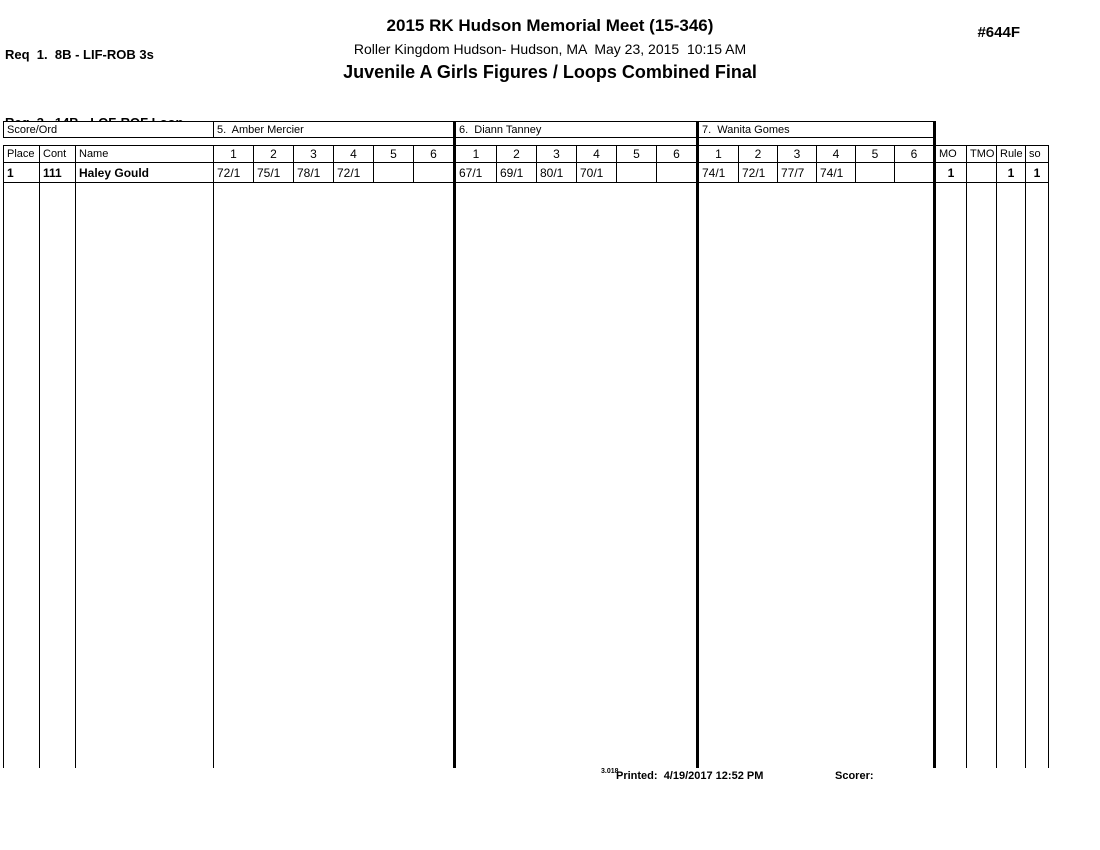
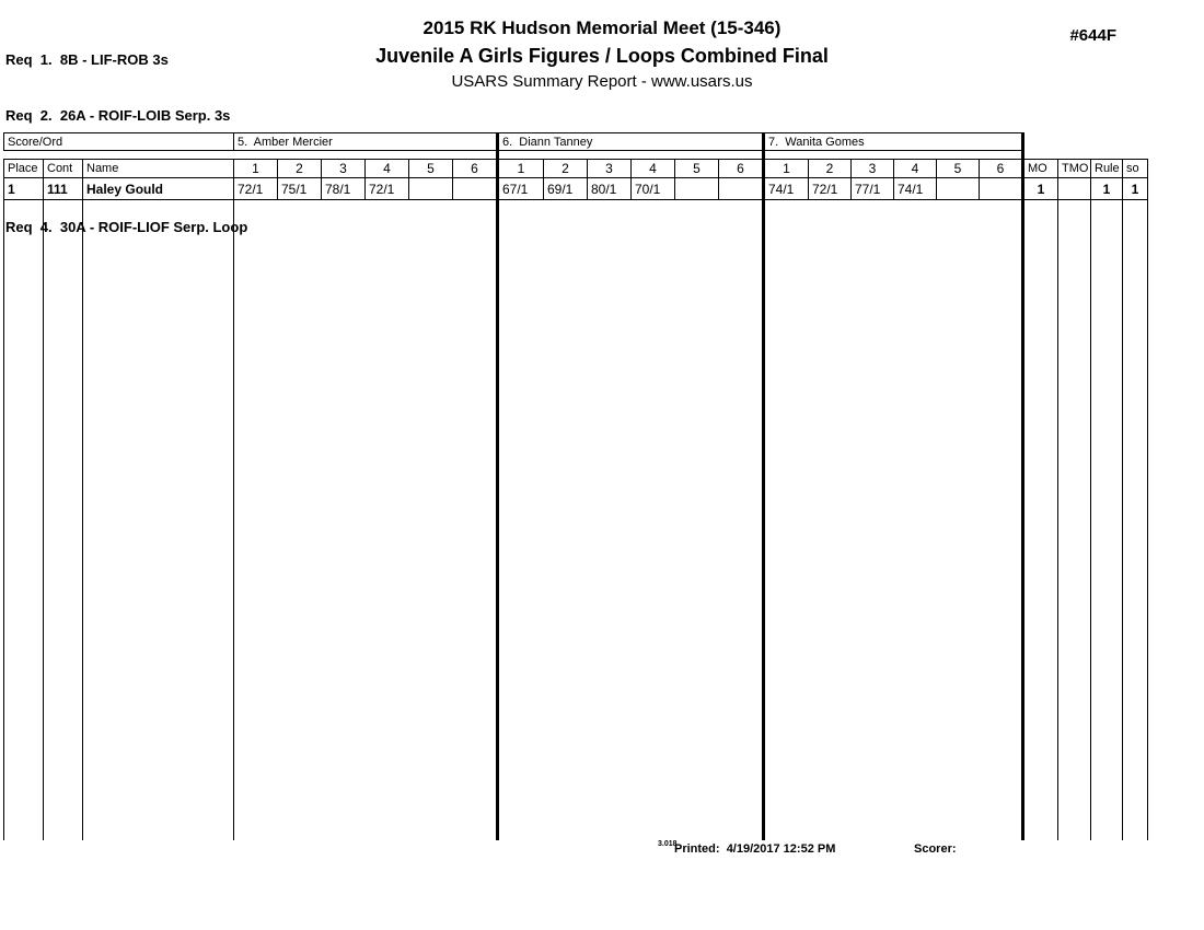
  Req 1. 8B - LIF-ROB 3s
+ Req 2. 26A - ROIF-LOIB Serp. 3s
+ Req 4. 30A - ROIF-LIOF Serp. Loop
  2015 RK Hudson Memorial Meet (15-346)
- Roller Kingdom Hudson- Hudson, MA May 23, 2015 10:15 AM
  Juvenile A Girls Figures / Loops Combined Final
+ USARS Summary Report - www.usars.us
  #644F
  Score/Ord
  5. Amber Mercier
  6. Diann Tanney
  7. Wanita Gomes
  Place
  Cont
  Name
  1
  2
  3
  4
  5
  6
  1
  2
  3
  4
  5
  6
  1
  2
  3
  4
  5
  6
  MO
  TMO
  Rule
  so
  1
  111
  Haley Gould
  72/1
  75/1
  78/1
  72/1
  67/1
  69/1
  80/1
  70/1
  74/1
  72/1
- 77/7
+ 77/1
  74/1
  1
  1
  1
  Printed: 4/19/2017 12:52 PM
  Scorer:
